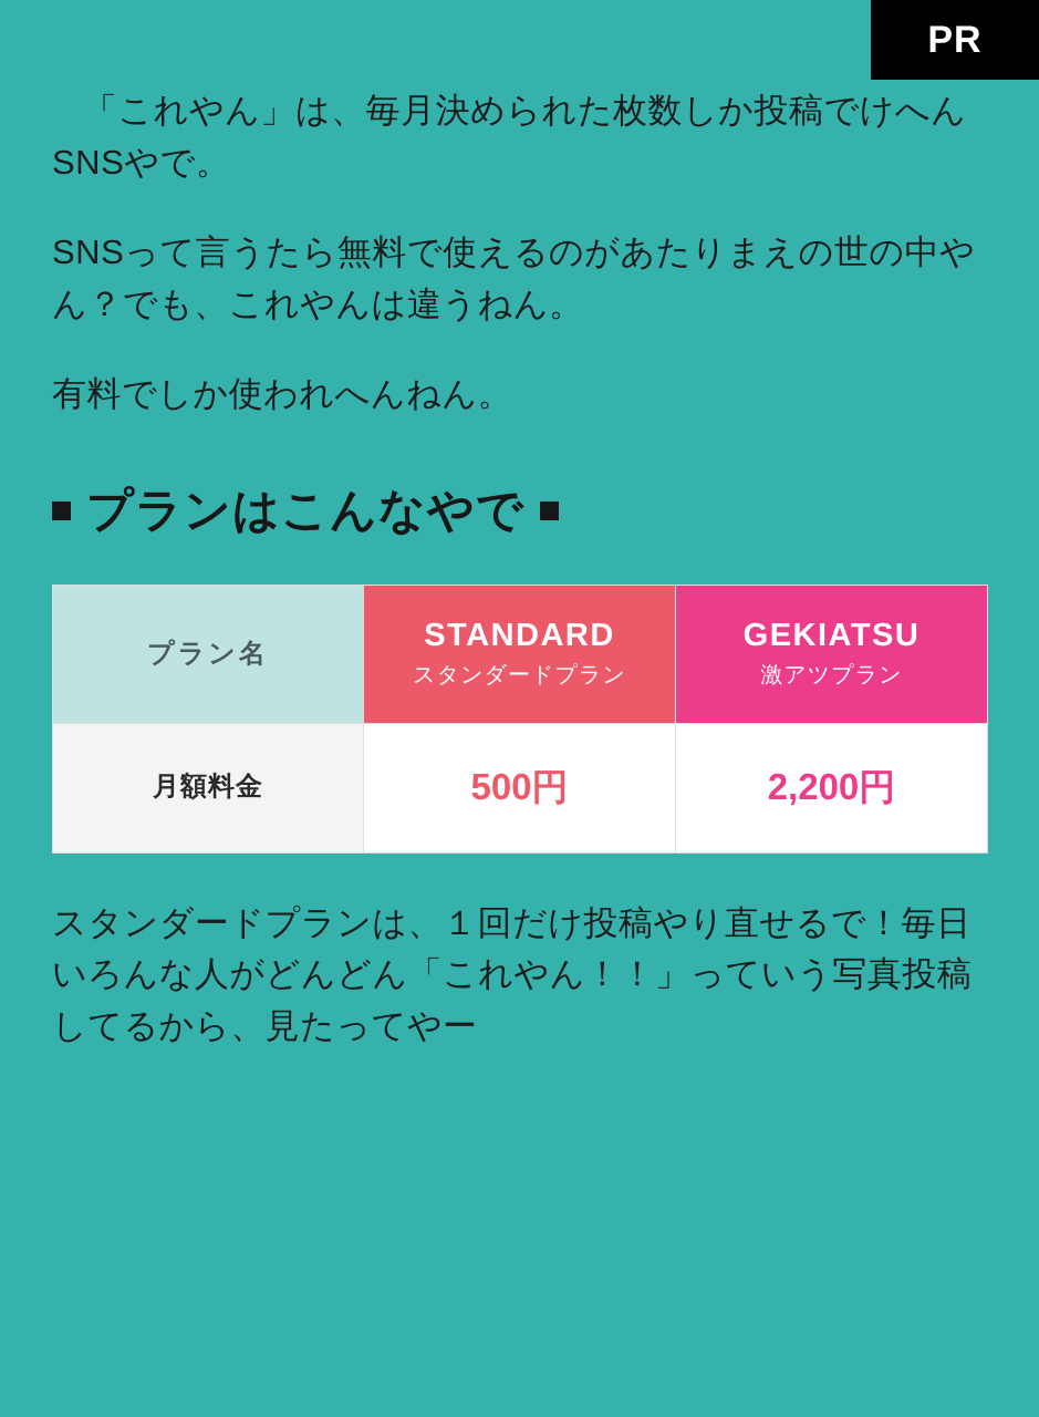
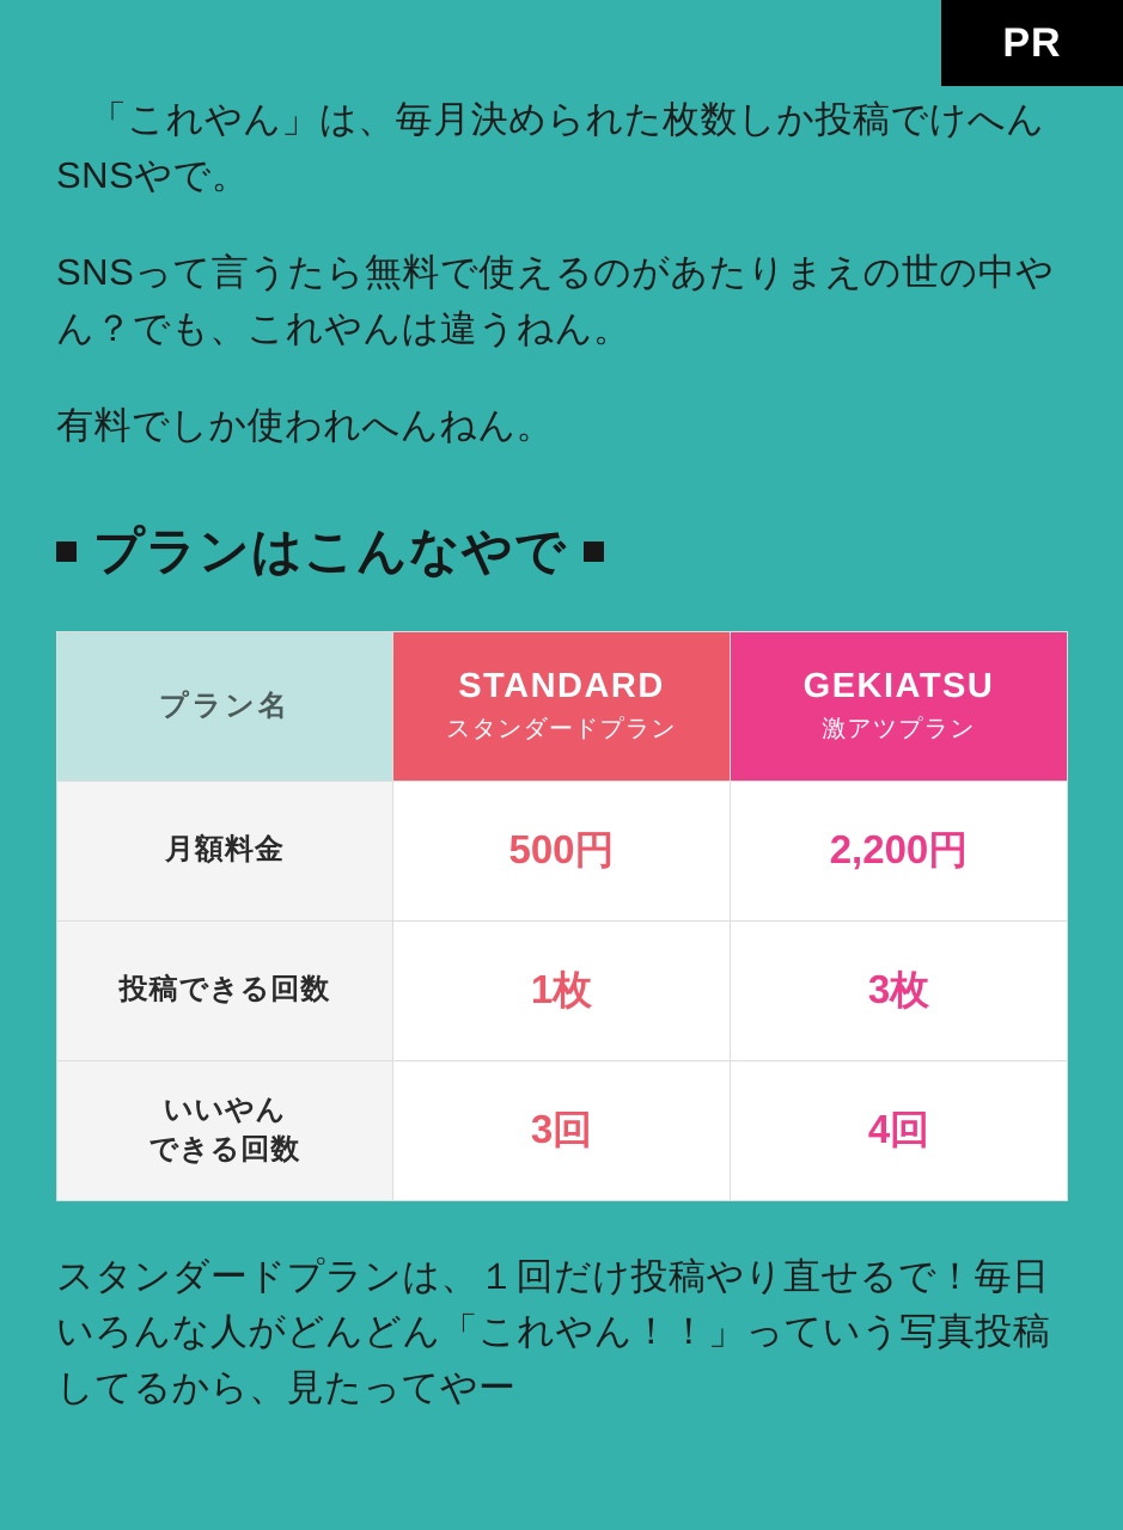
  PR
  「これやん」は、毎月決められた枚数しか投稿でけへんSNSやで。
  SNSって言うたら無料で使えるのがあたりまえの世の中やん？でも、これやんは違うねん。
  有料でしか使われへんねん。
  プランはこんなやで
  プラン名	STANDARD スタンダードプラン	GEKIATSU 激アツプラン
  月額料金	500円	2,200円
+ 投稿できる回数	1枚	3枚
+ いいやん できる回数	3回	4回
  スタンダードプランは、１回だけ投稿やり直せるで！毎日いろんな人がどんどん「これやん！！」っていう写真投稿してるから、見たってやー
